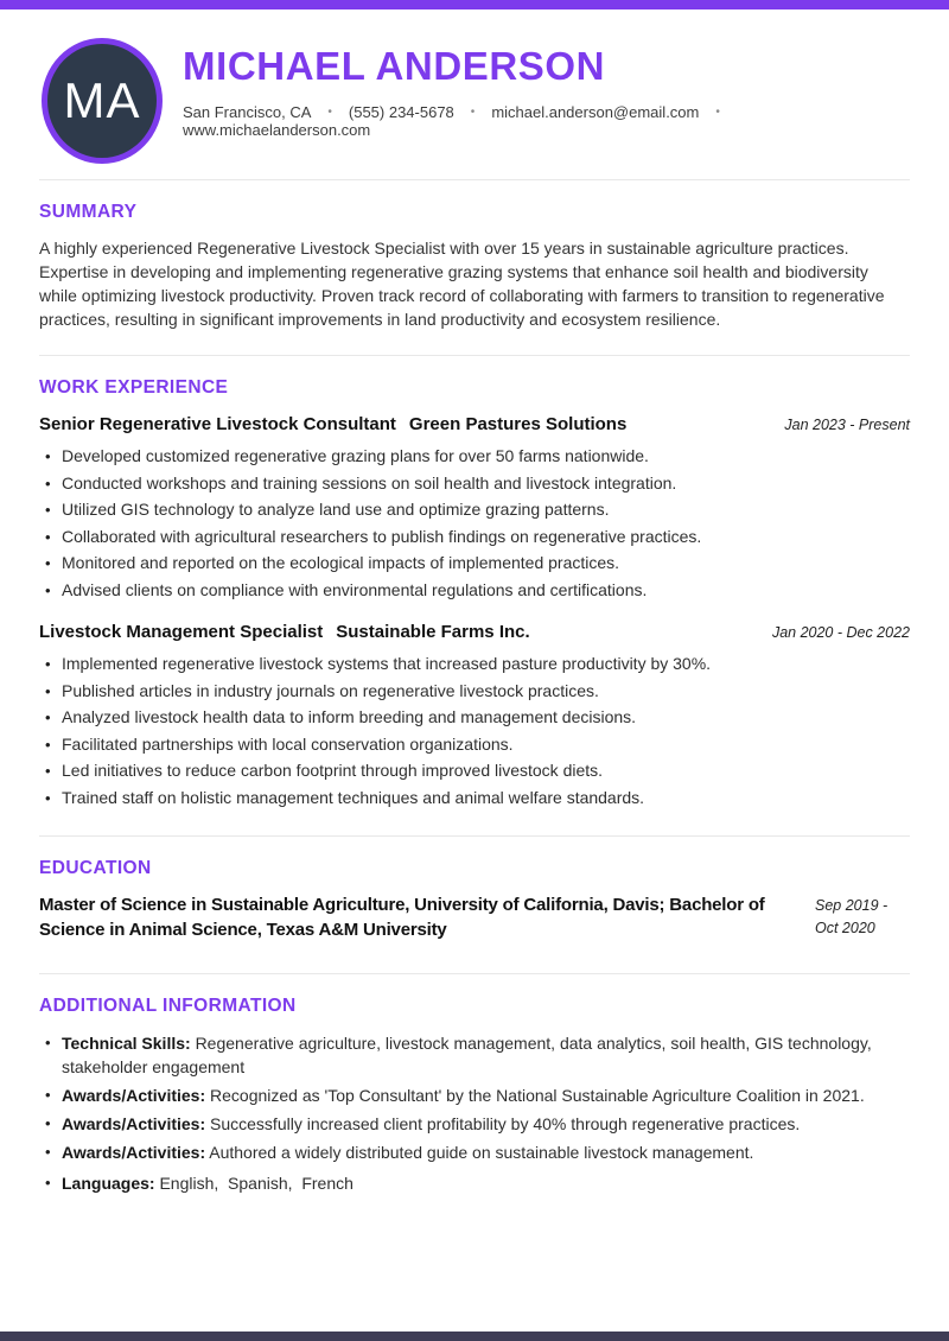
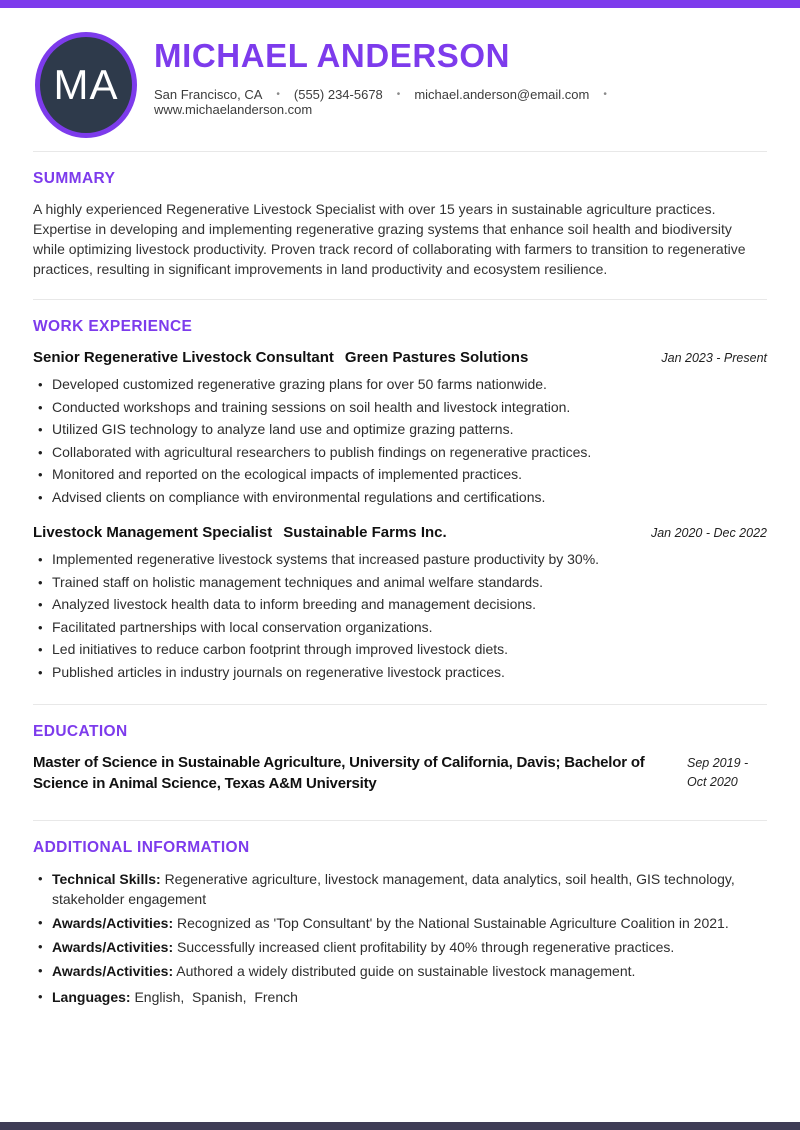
  MA
  MICHAEL ANDERSON
  San Francisco, CA
  •
  (555) 234-5678
  •
  michael.anderson@email.com
  •
  www.michaelanderson.com
  SUMMARY
  A highly experienced Regenerative Livestock Specialist with over 15 years in sustainable agriculture practices. Expertise in developing and implementing regenerative grazing systems that enhance soil health and biodiversity while optimizing livestock productivity. Proven track record of collaborating with farmers to transition to regenerative practices, resulting in significant improvements in land productivity and ecosystem resilience.
  WORK EXPERIENCE
  Senior Regenerative Livestock Consultant Green Pastures Solutions
  Jan 2023 - Present
  •
  Developed customized regenerative grazing plans for over 50 farms nationwide.
  •
  Conducted workshops and training sessions on soil health and livestock integration.
  •
  Utilized GIS technology to analyze land use and optimize grazing patterns.
  •
  Collaborated with agricultural researchers to publish findings on regenerative practices.
  •
  Monitored and reported on the ecological impacts of implemented practices.
  •
  Advised clients on compliance with environmental regulations and certifications.
  Livestock Management Specialist Sustainable Farms Inc.
  Jan 2020 - Dec 2022
  •
  Implemented regenerative livestock systems that increased pasture productivity by 30%.
  •
- Published articles in industry journals on regenerative livestock practices.
+ Trained staff on holistic management techniques and animal welfare standards.
  •
  Analyzed livestock health data to inform breeding and management decisions.
  •
  Facilitated partnerships with local conservation organizations.
  •
  Led initiatives to reduce carbon footprint through improved livestock diets.
  •
- Trained staff on holistic management techniques and animal welfare standards.
+ Published articles in industry journals on regenerative livestock practices.
  EDUCATION
  Master of Science in Sustainable Agriculture, University of California, Davis; Bachelor of Science in Animal Science, Texas A&M University
  Sep 2019 - Oct 2020
  ADDITIONAL INFORMATION
  •
  Technical Skills: Regenerative agriculture, livestock management, data analytics, soil health, GIS technology, stakeholder engagement
  •
  Awards/Activities: Recognized as 'Top Consultant' by the National Sustainable Agriculture Coalition in 2021.
  •
  Awards/Activities: Successfully increased client profitability by 40% through regenerative practices.
  •
  Awards/Activities: Authored a widely distributed guide on sustainable livestock management.
  •
  Languages: English, Spanish, French
